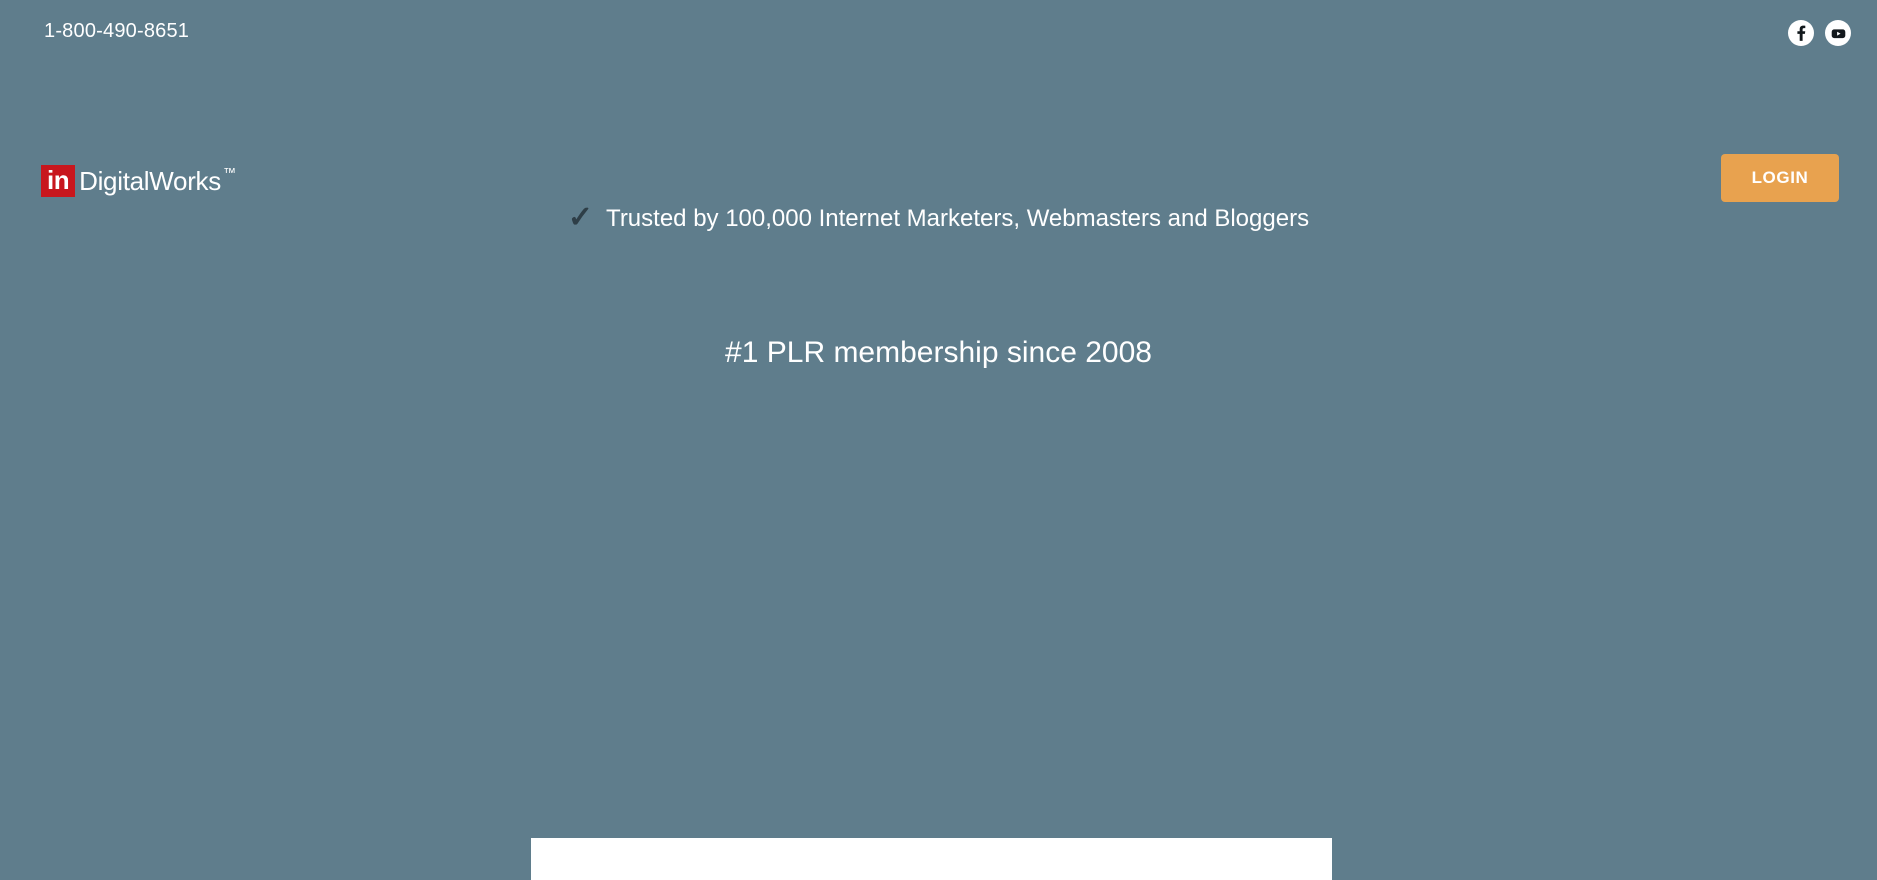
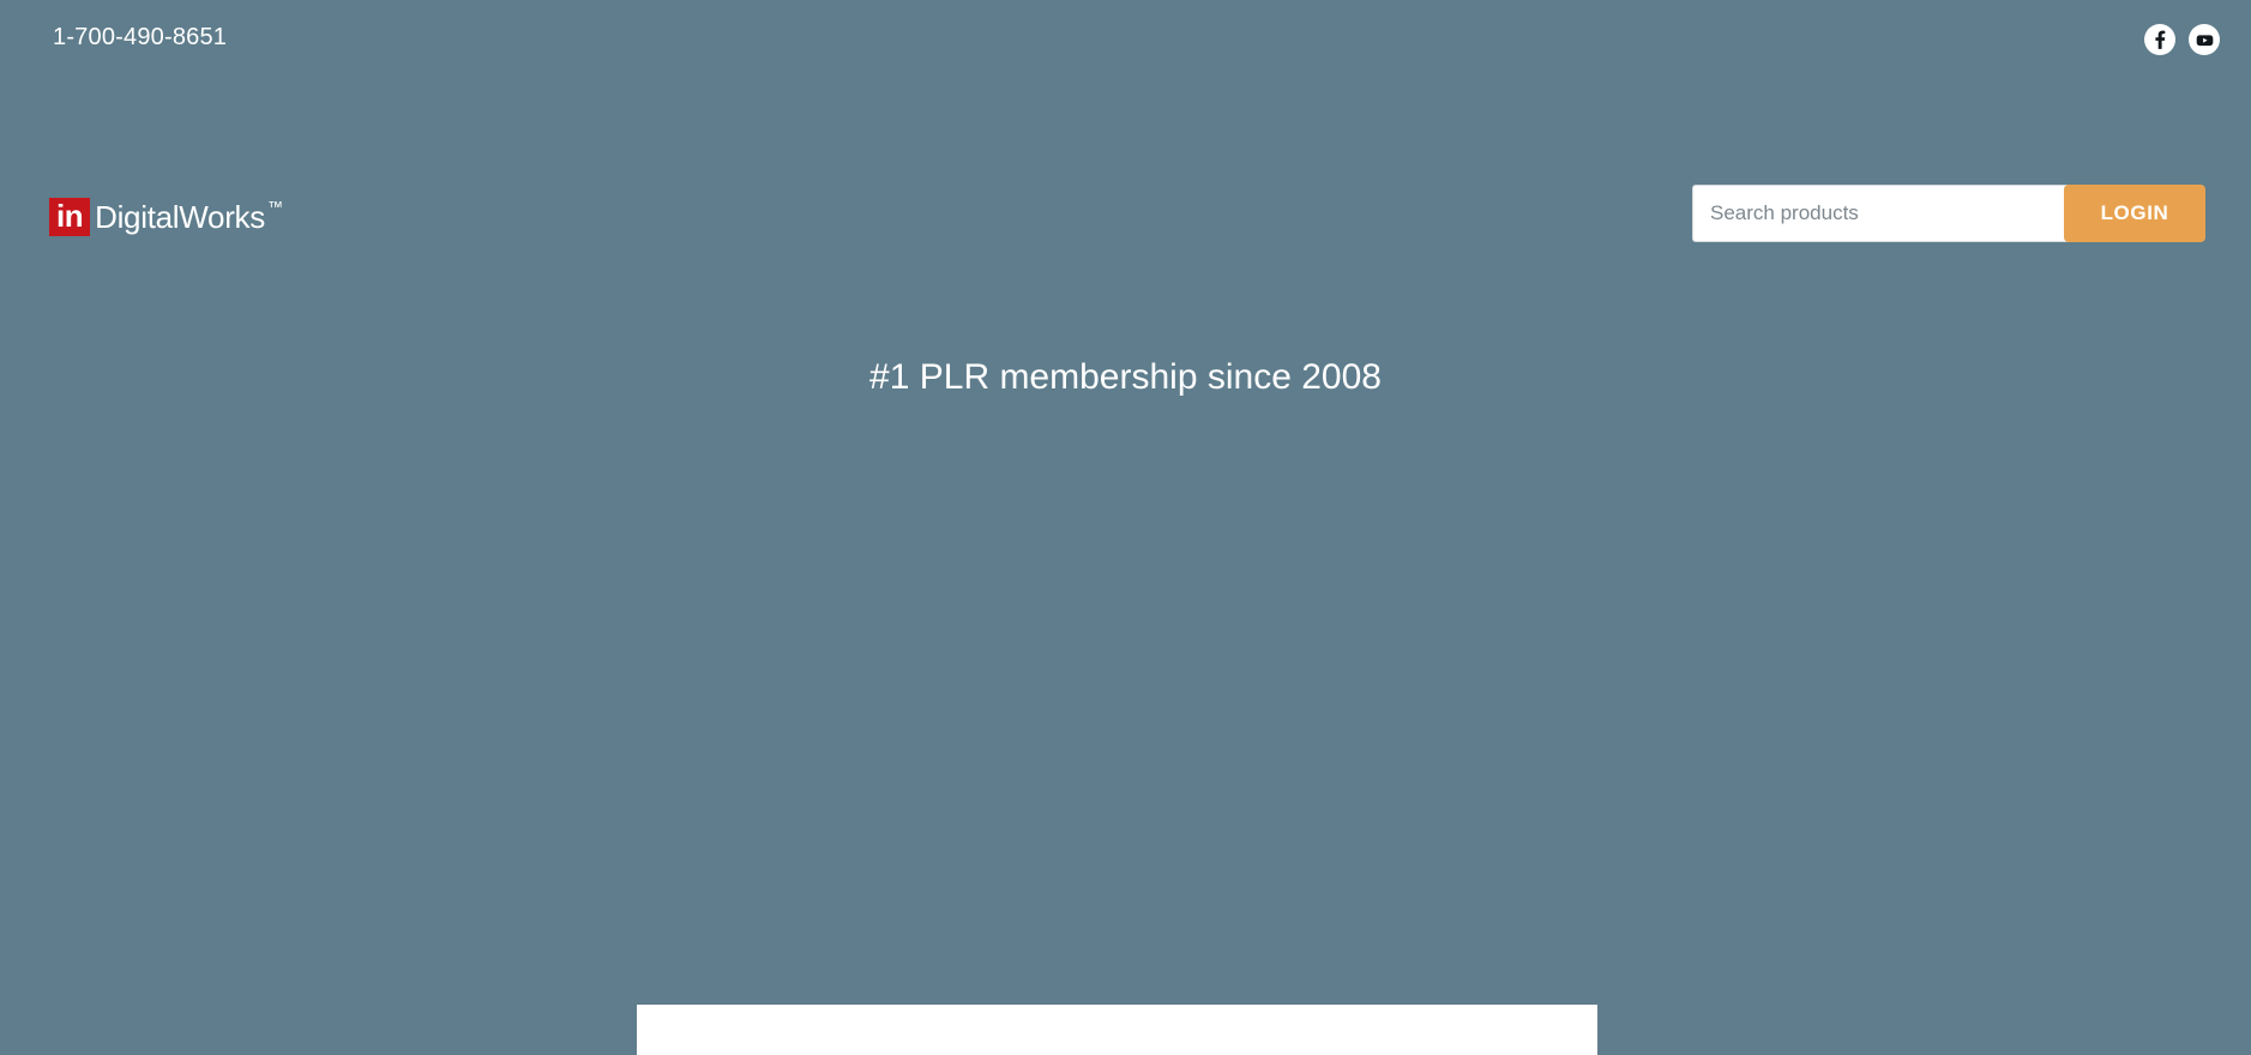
- 1-800-490-8651
+ 1-700-490-8651
  in
  DigitalWorks
  ™
+ Search products
  LOGIN
- ✓
- Trusted by 100,000 Internet Marketers, Webmasters and Bloggers
  #1 PLR membership since 2008
